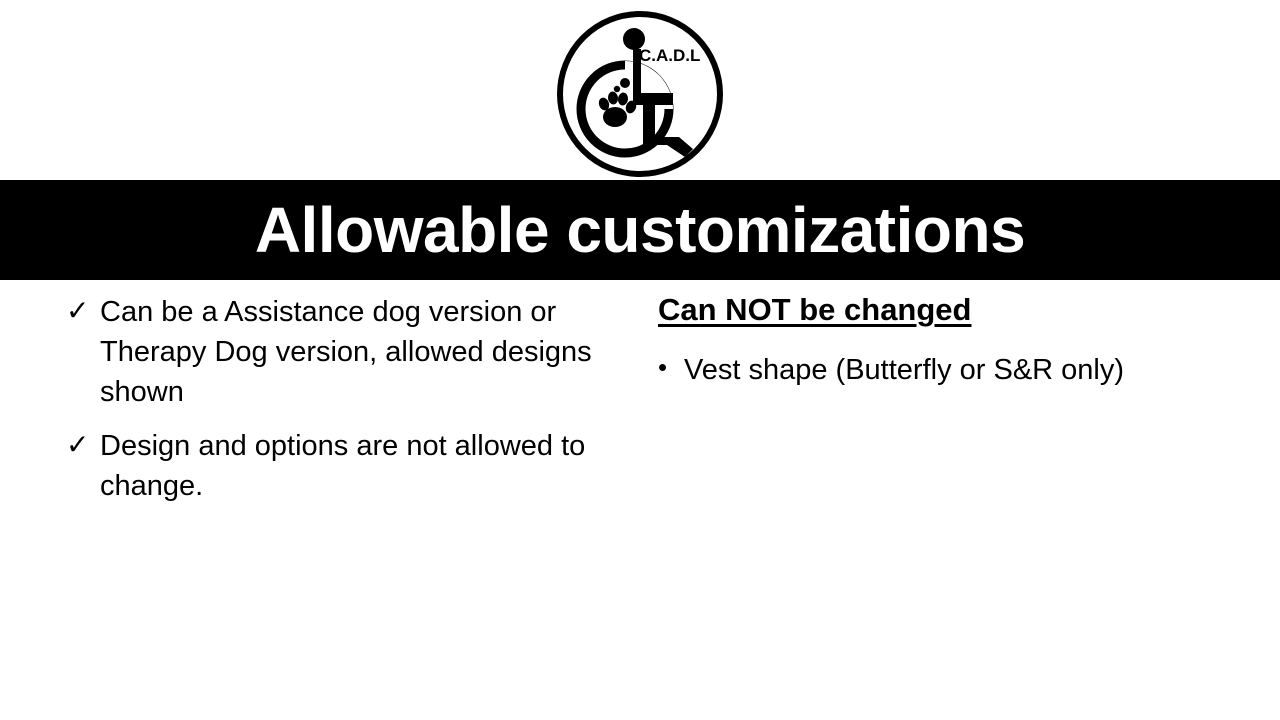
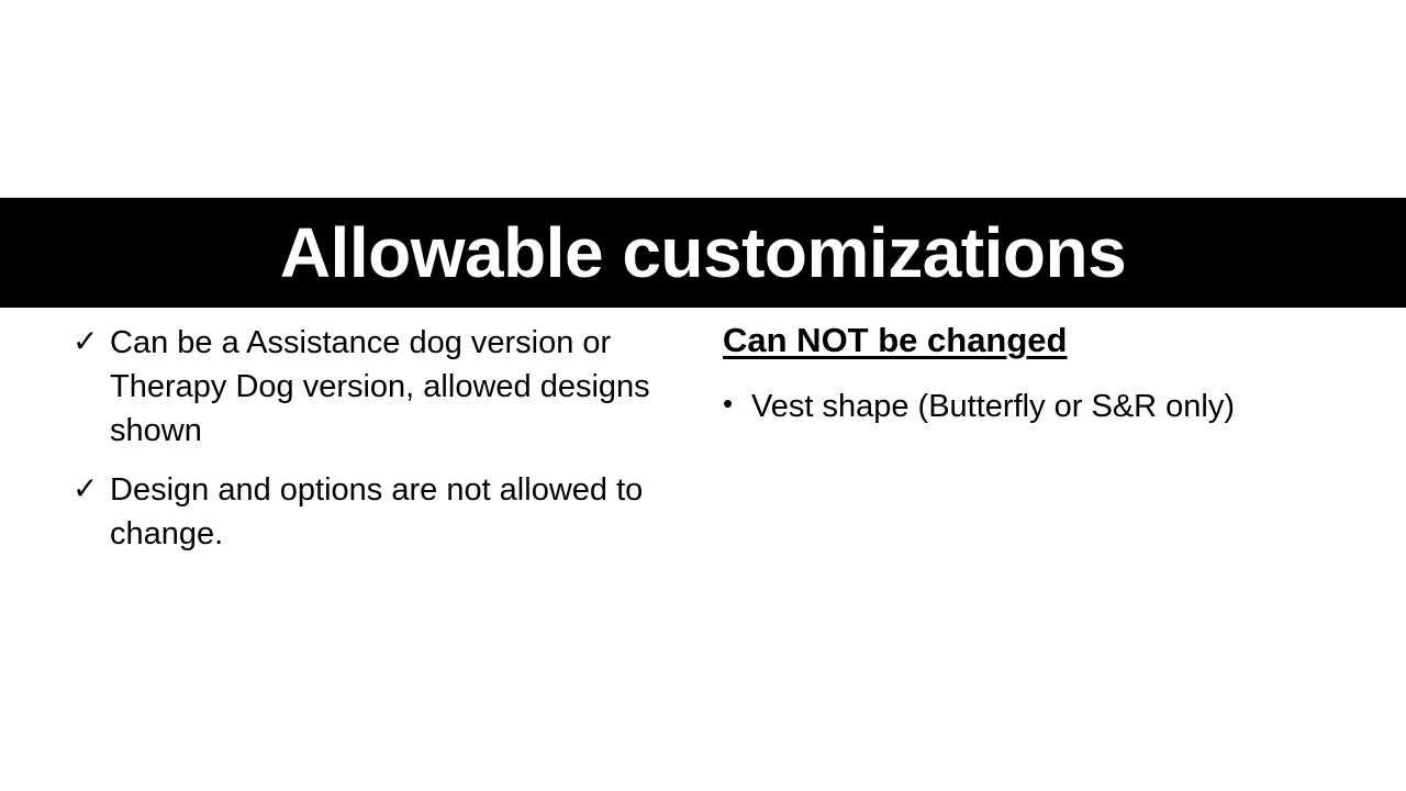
- C.A.D.L
  Allowable customizations
  ✓
  Can be a Assistance dog version or Therapy Dog version, allowed designs shown
  ✓
  Design and options are not allowed to change.
  Can NOT be changed
  •
  Vest shape (Butterfly or S&R only)
